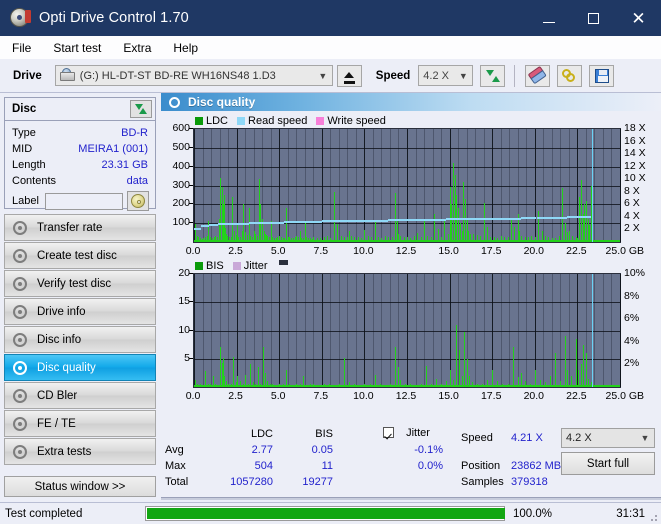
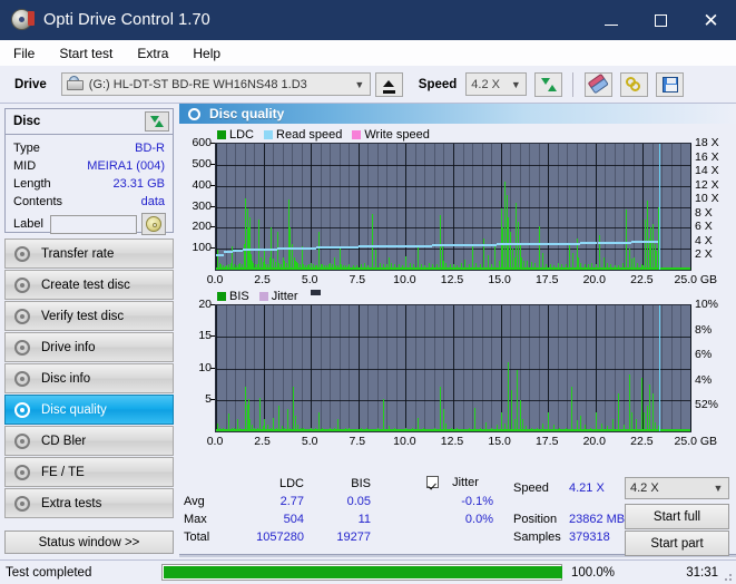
  Opti Drive Control 1.70
  ✕
  File
  Start test
  Extra
  Help
  Drive
  (G:) HL-DT-ST BD-RE WH16NS48 1.D3
  ▼
  Speed
  4.2 X
  ▼
  Disc
  Type
  BD-R
  MID
- MEIRA1 (001)
+ MEIRA1 (004)
  Length
  23.31 GB
  Contents
  data
  Label
  Transfer rate
  Create test disc
  Verify test disc
  Drive info
  Disc info
  Disc quality
  CD Bler
  FE / TE
  Extra tests
  Status window >>
  Disc quality
  LDC
  Read speed
  Write speed
  100
  200
  300
  400
  500
  600
  2 X
  4 X
  6 X
  8 X
  10 X
  12 X
  14 X
  16 X
  18 X
  0.0
  2.5
  5.0
  7.5
  10.0
  12.5
  15.0
  17.5
  20.0
  22.5
  25.0 GB
  BIS
  Jitter
  5
  10
  15
  20
- 2%
+ 52%
  4%
  6%
  8%
  10%
  0.0
  2.5
  5.0
  7.5
  10.0
  12.5
  15.0
  17.5
  20.0
  22.5
  25.0 GB
  LDC
  BIS
  Jitter
  Avg
  2.77
  0.05
  -0.1%
  Max
  504
  11
  0.0%
  Total
  1057280
  19277
  Speed
  4.21 X
  Position
  23862 MB
  Samples
  379318
  4.2 X
  ▼
  Start full
+ Start part
  Test completed
  100.0%
  31:31
